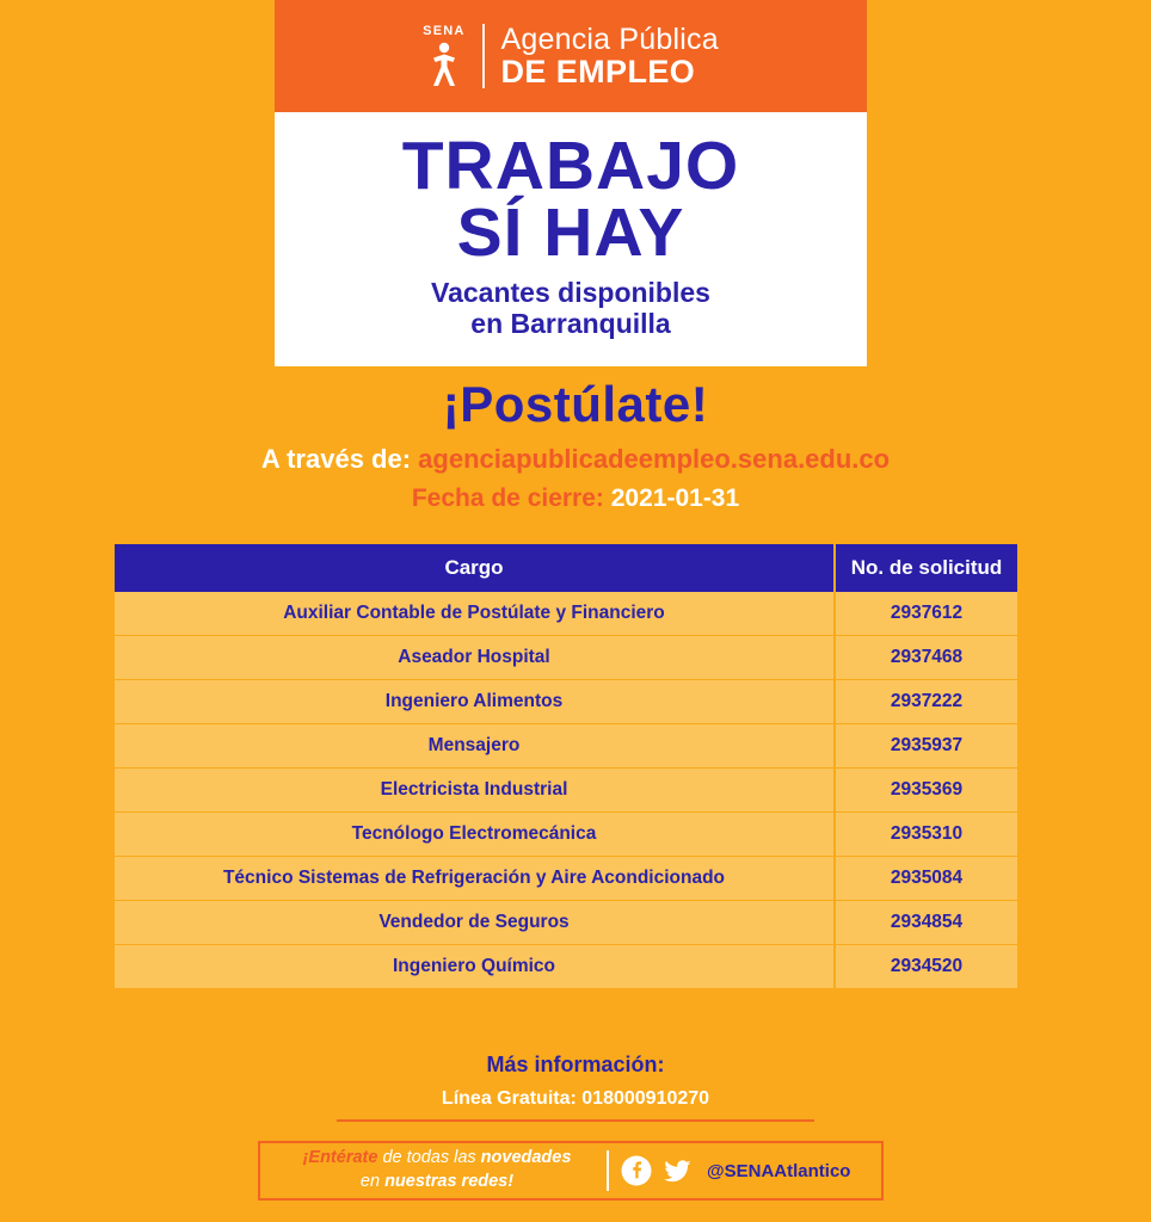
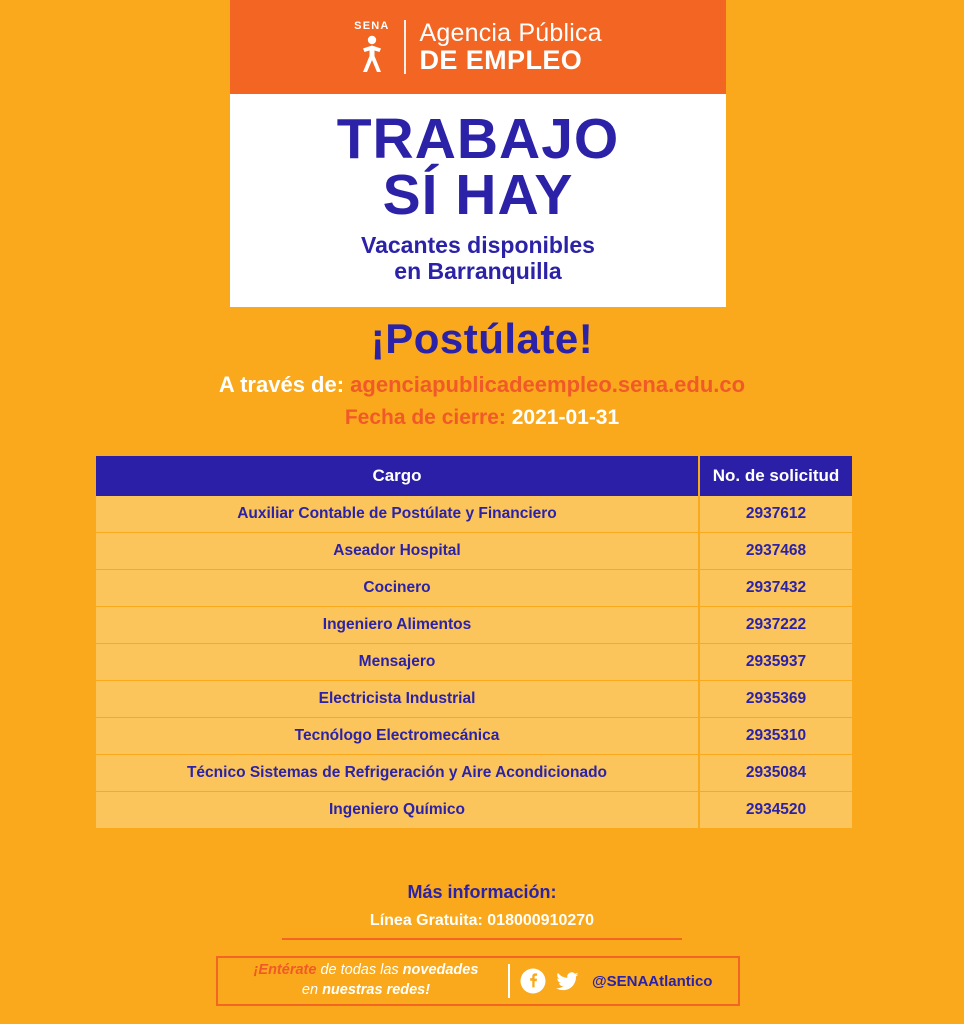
  SENA
  Agencia Pública
  DE EMPLEO
  TRABAJO
  SÍ HAY
  Vacantes disponibles
  en Barranquilla
  ¡Postúlate!
  A través de: agenciapublicadeempleo.sena.edu.co
  Fecha de cierre: 2021-01-31
  Cargo	No. de solicitud
  Auxiliar Contable de Postúlate y Financiero	2937612
  Aseador Hospital	2937468
+ Cocinero	2937432
  Ingeniero Alimentos	2937222
  Mensajero	2935937
  Electricista Industrial	2935369
  Tecnólogo Electromecánica	2935310
  Técnico Sistemas de Refrigeración y Aire Acondicionado	2935084
- Vendedor de Seguros	2934854
  Ingeniero Químico	2934520
  Más información:
  Línea Gratuita: 018000910270
  ¡Entérate de todas las novedades
  en nuestras redes!
  @SENAAtlantico
